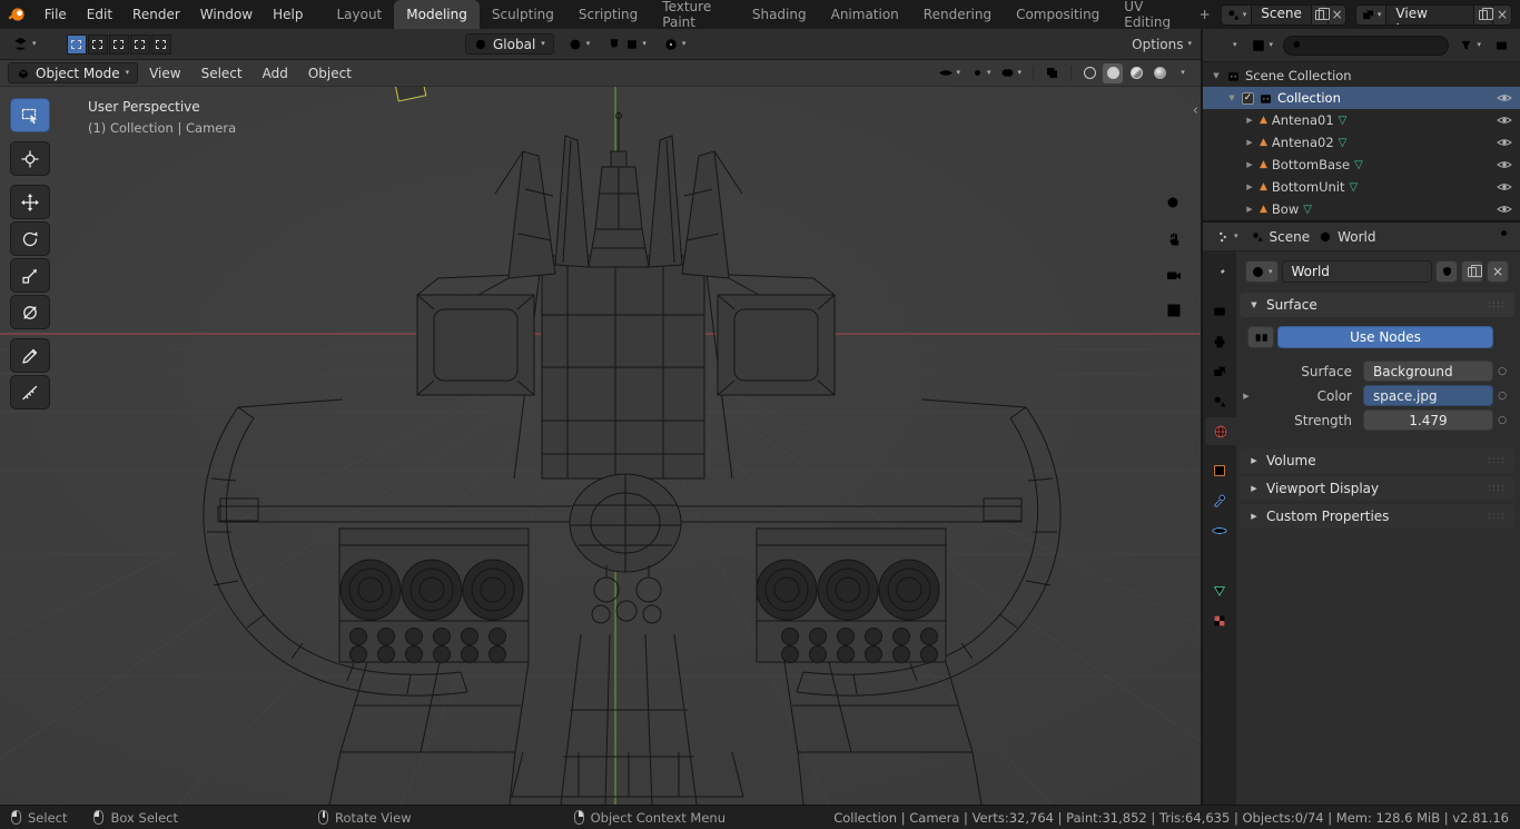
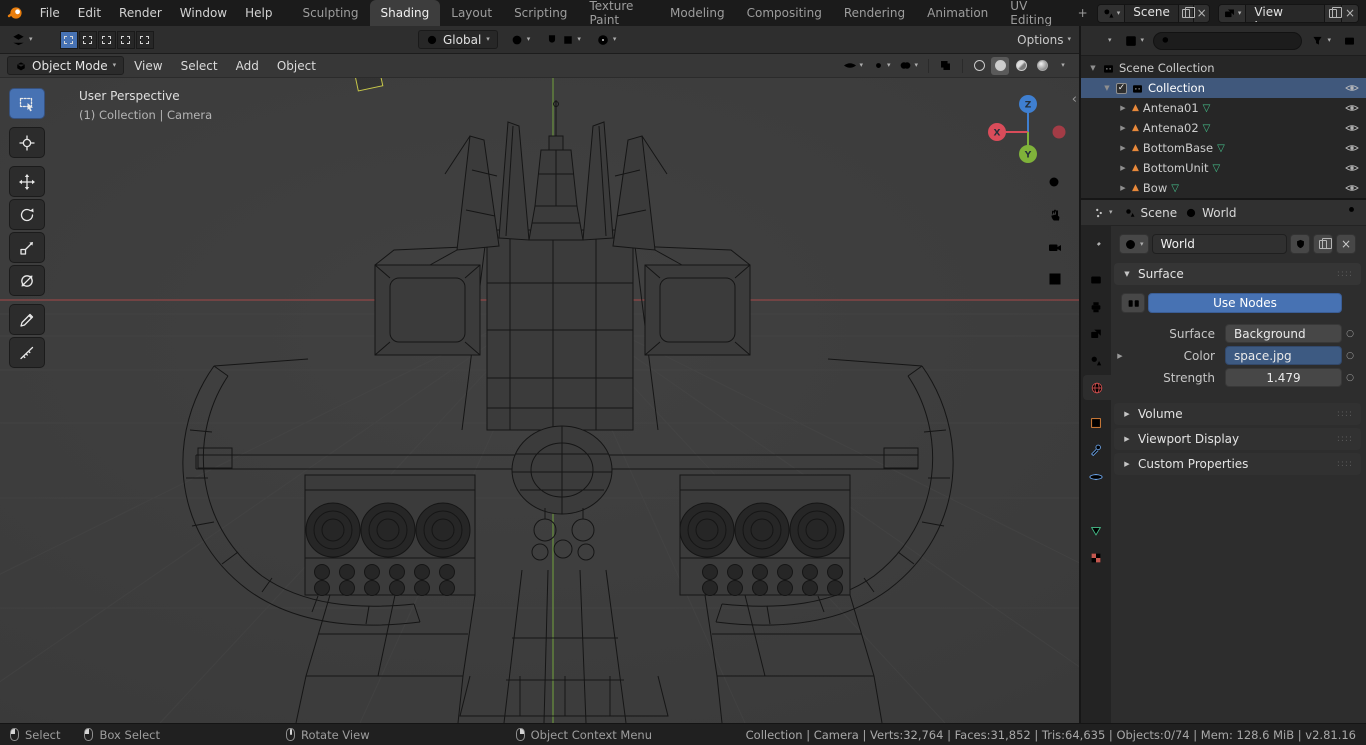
  File
  Edit
  Render
  Window
  Help
- Layout
+ Sculpting
- Modeling
+ Shading
- Sculpting
+ Layout
  Scripting
  Texture Paint
- Shading
+ Modeling
- Animation
+ Compositing
  Rendering
- Compositing
+ Animation
  UV Editing
  +
  ▾
  Scene
  ×
  ▾
  ×
  ▾
  Global
  ▾
  ▾
  ▾
  ▾
  Options
  ▾
  Object Mode
  ▾
  View
  Select
  Add
  Object
  ▾
  ▾
  ▾
  ▾
  User Perspective
  (1) Collection | Camera
+ Z
+ X
+ Y
  ‹
  ▾
  ▾
  ▾
  ▼
  Scene Collection
  ▼
  ✓
  Collection
  ▶
  ▲
  Antena01
  ▽
  ▶
  ▲
  Antena02
  ▽
  ▶
  ▲
  BottomBase
  ▽
  ▶
  ▲
  BottomUnit
  ▽
  ▶
  ▲
  Bow
  ▽
  ▾
  Scene
  World
  ▾
  World
  ×
  ▼
  Surface
  ::::
  Use Nodes
  Surface
  Background
  ○
  ▶
  Color
  space.jpg
  ○
  Strength
  1.479
  ○
  ▶
  Volume
  ::::
  ▶
  Viewport Display
  ::::
  ▶
  Custom Properties
  ::::
  Select
  Box Select
  Rotate View
  Object Context Menu
- Collection | Camera | Verts:32,764 | Paint:31,852 | Tris:64,635 | Objects:0/74 | Mem: 128.6 MiB | v2.81.16
+ Collection | Camera | Verts:32,764 | Faces:31,852 | Tris:64,635 | Objects:0/74 | Mem: 128.6 MiB | v2.81.16
